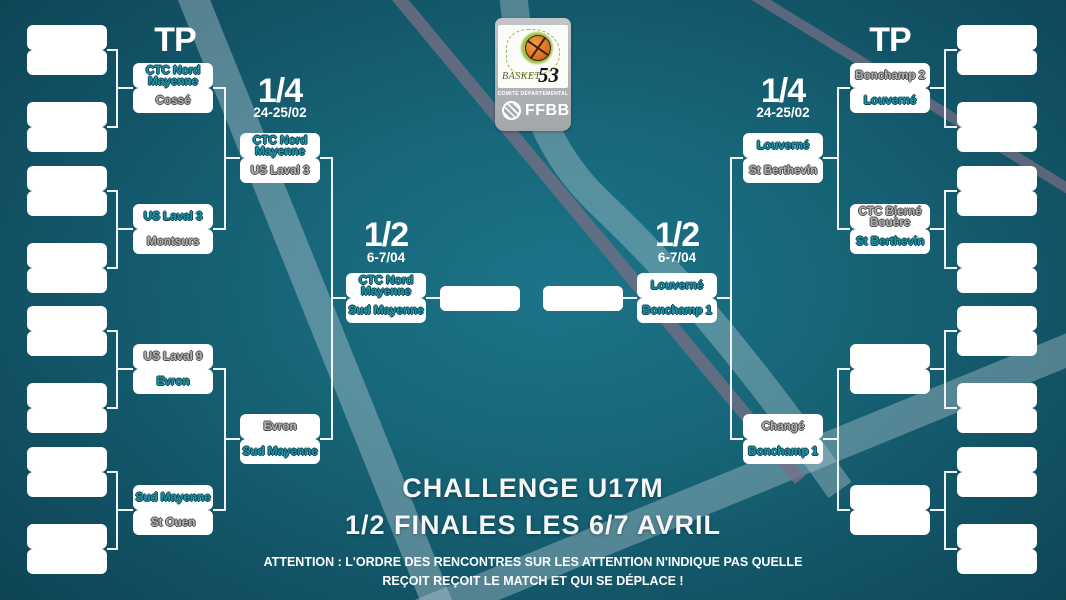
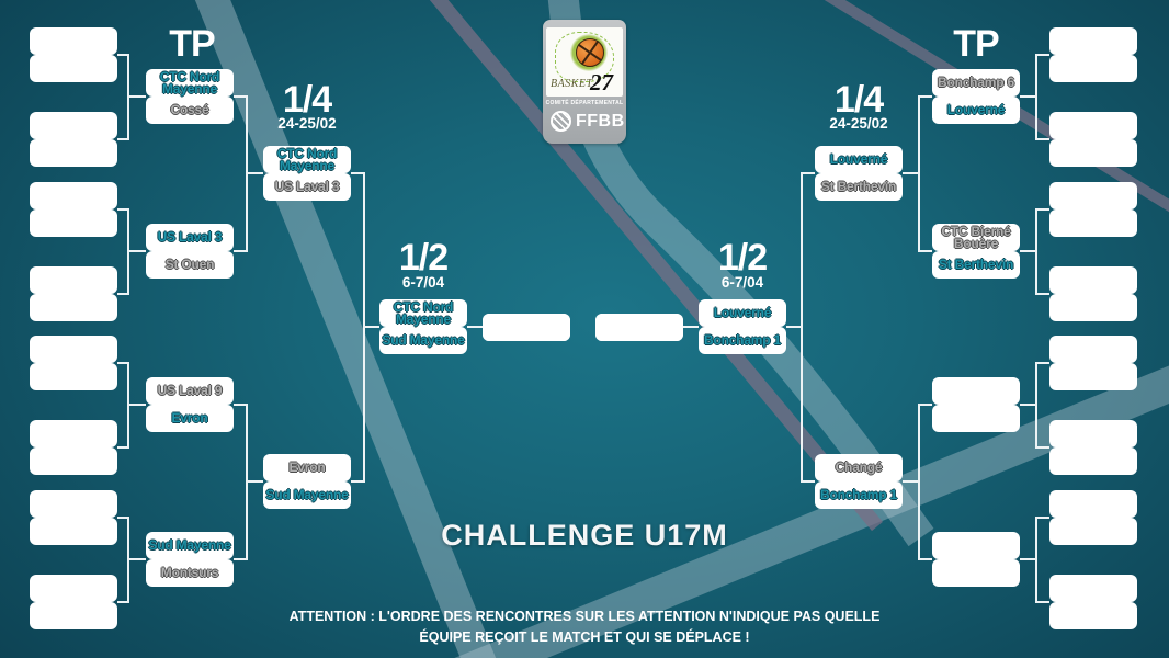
  BASKET
- 53
+ 27
  FFBB
  TP
  1/4
  24-25/02
  1/2
  6-7/04
  TP
  1/4
  24-25/02
  1/2
  6-7/04
  CTC Nord Mayenne
  Cossé
  US Laval 3
- Montsurs
+ St Ouen
  US Laval 9
  Evron
  Sud Mayenne
- St Ouen
+ Montsurs
  CTC Nord Mayenne
  US Laval 3
  Evron
  Sud Mayenne
  CTC Nord Mayenne
  Sud Mayenne
  Louverné
  Bonchamp 1
  Louverné
  St Berthevin
  Changé
  Bonchamp 1
- Bonchamp 2
+ Bonchamp 6
  Louverné
  CTC Bierné Bouère
  St Berthevin
  CHALLENGE U17M
- 1/2 FINALES LES 6/7 AVRIL
  ATTENTION : L'ORDRE DES RENCONTRES SUR LES ATTENTION N'INDIQUE PAS QUELLE
- REÇOIT REÇOIT LE MATCH ET QUI SE DÉPLACE !
+ ÉQUIPE REÇOIT LE MATCH ET QUI SE DÉPLACE !
